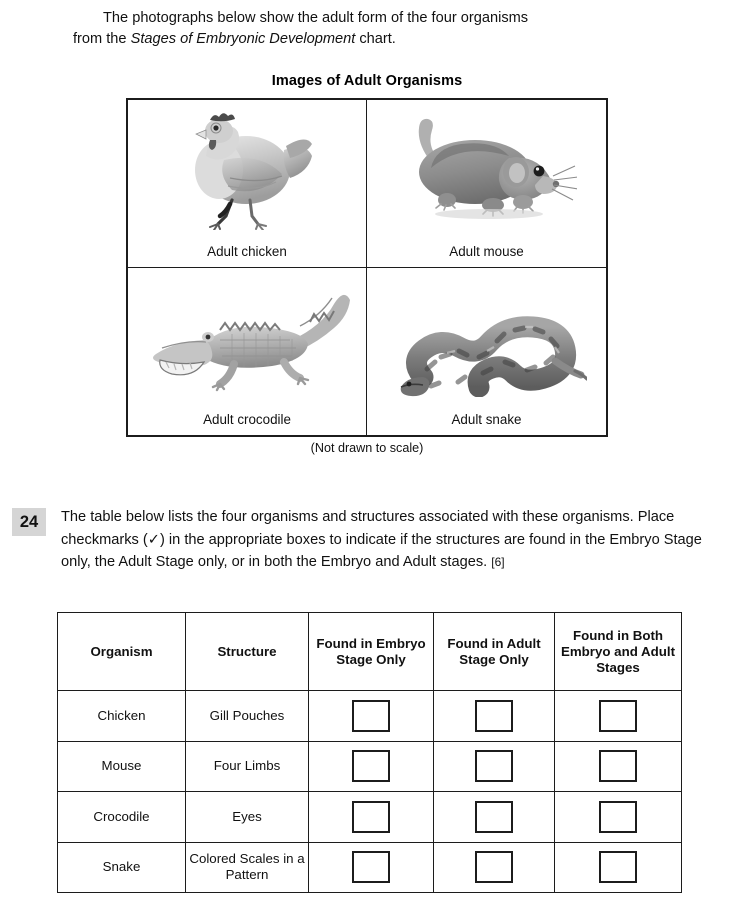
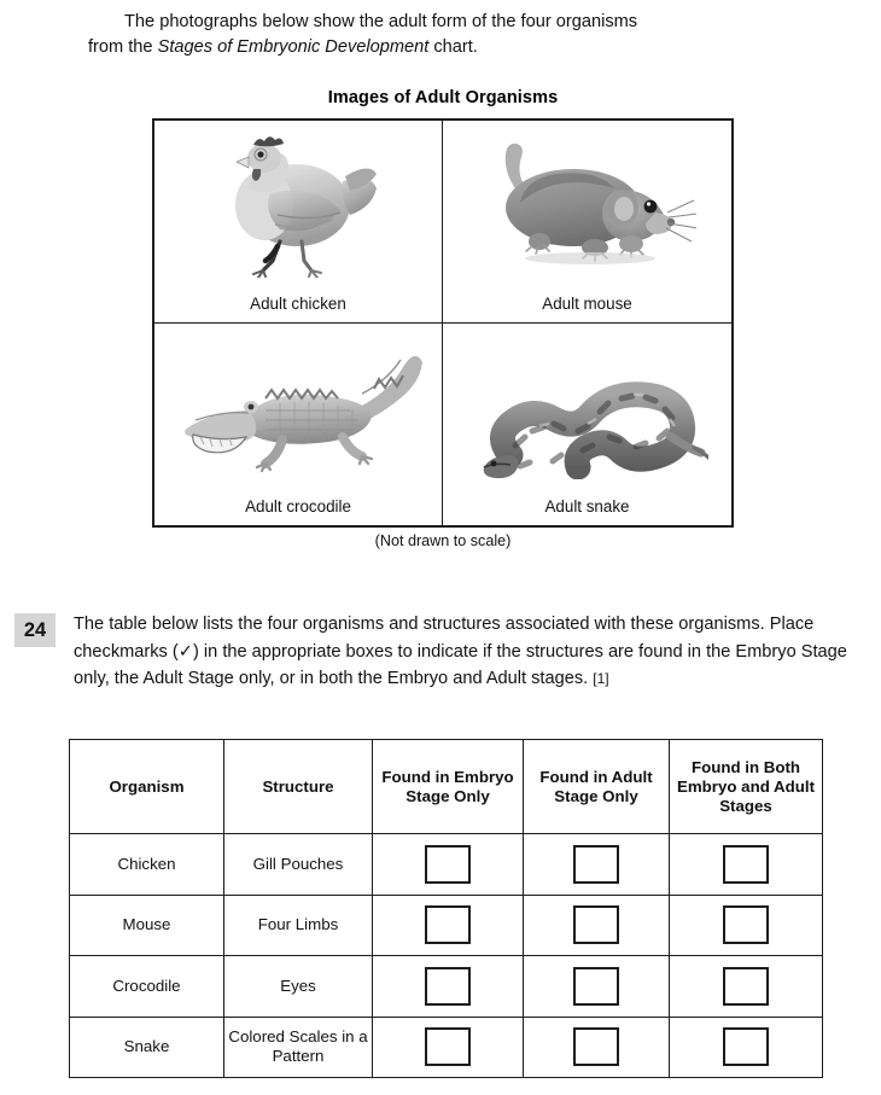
  The photographs below show the adult form of the four organisms
  from the Stages of Embryonic Development chart.
  Images of Adult Organisms
  Adult chicken
  Adult mouse
  Adult crocodile
  Adult snake
  (Not drawn to scale)
  24
- The table below lists the four organisms and structures associated with these organisms. Place checkmarks (✓) in the appropriate boxes to indicate if the structures are found in the Embryo Stage only, the Adult Stage only, or in both the Embryo and Adult stages. [6]
+ The table below lists the four organisms and structures associated with these organisms. Place checkmarks (✓) in the appropriate boxes to indicate if the structures are found in the Embryo Stage only, the Adult Stage only, or in both the Embryo and Adult stages. [1]
  Organism	Structure	Found in Embryo Stage Only	Found in Adult Stage Only	Found in Both Embryo and Adult Stages
  Chicken	Gill Pouches
  Mouse	Four Limbs
  Crocodile	Eyes
  Snake	Colored Scales in a Pattern
